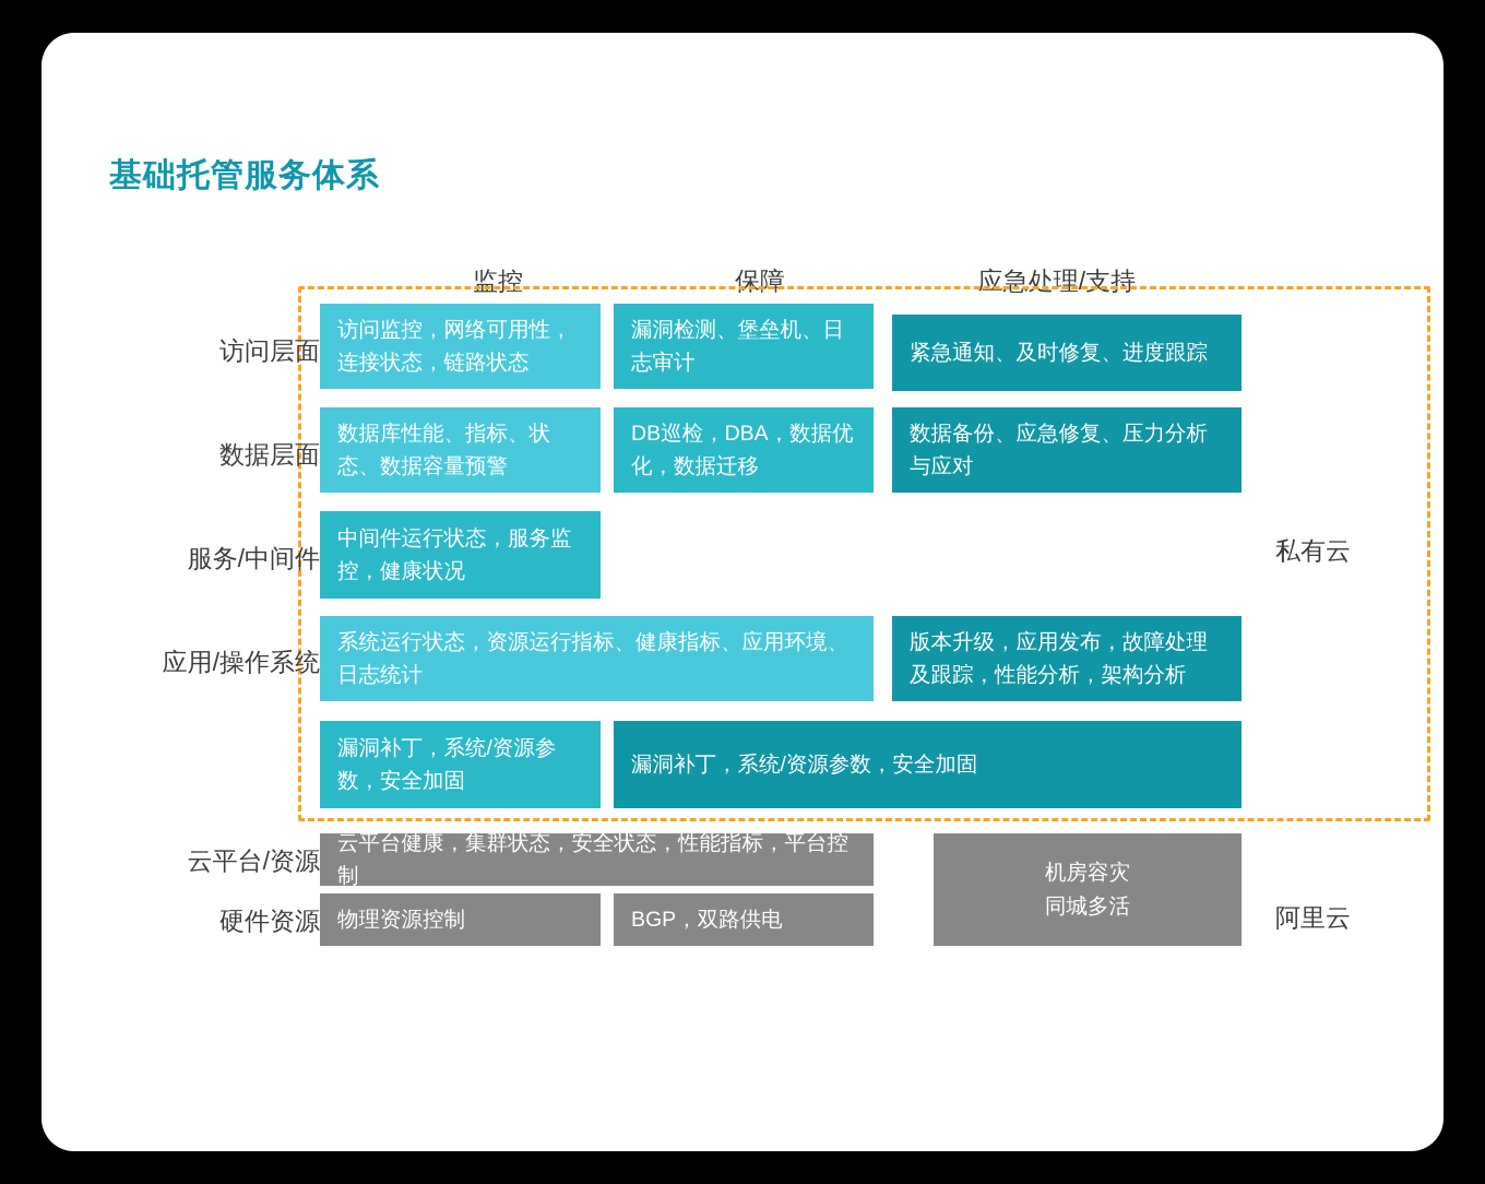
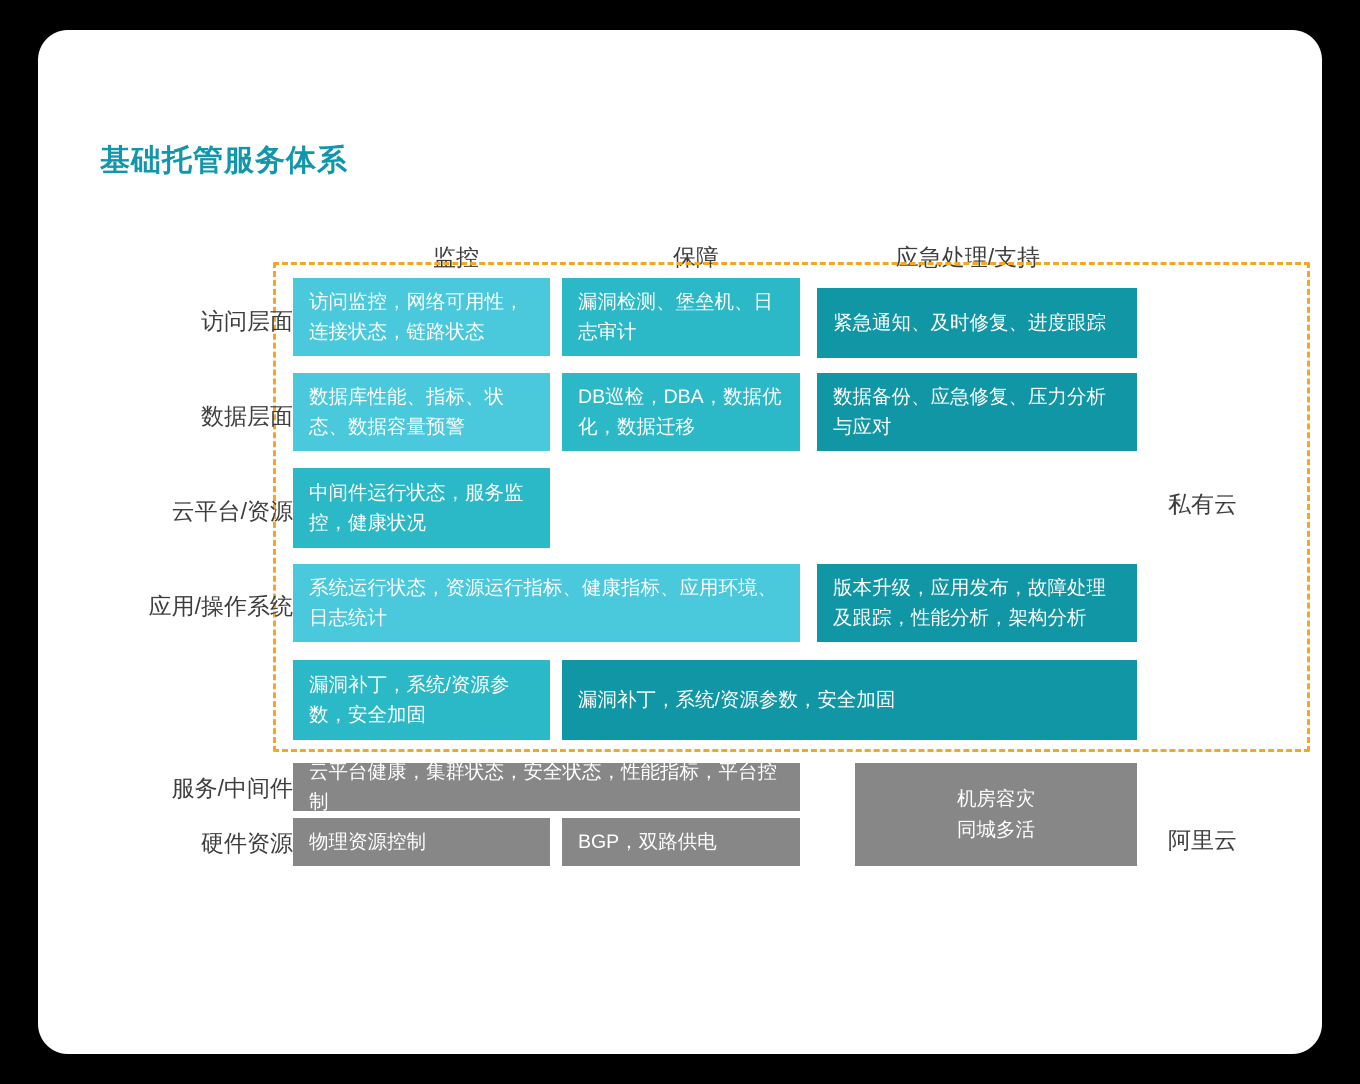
  基础托管服务体系
  监控
  保障
  应急处理/支持
  访问层面
  数据层面
- 服务/中间件
+ 云平台/资源
  应用/操作系统
- 云平台/资源
+ 服务/中间件
  硬件资源
  私有云
  阿里云
  访问监控，网络可用性，连接状态，链路状态
  漏洞检测、堡垒机、日志审计
  紧急通知、及时修复、进度跟踪
  数据库性能、指标、状态、数据容量预警
  DB巡检，DBA，数据优化，数据迁移
  数据备份、应急修复、压力分析与应对
  中间件运行状态，服务监控，健康状况
  系统运行状态，资源运行指标、健康指标、应用环境、日志统计
  版本升级，应用发布，故障处理及跟踪，性能分析，架构分析
  漏洞补丁，系统/资源参数，安全加固
  漏洞补丁，系统/资源参数，安全加固
  云平台健康，集群状态，安全状态，性能指标，平台控制
  物理资源控制
  BGP，双路供电
  机房容灾
  同城多活
